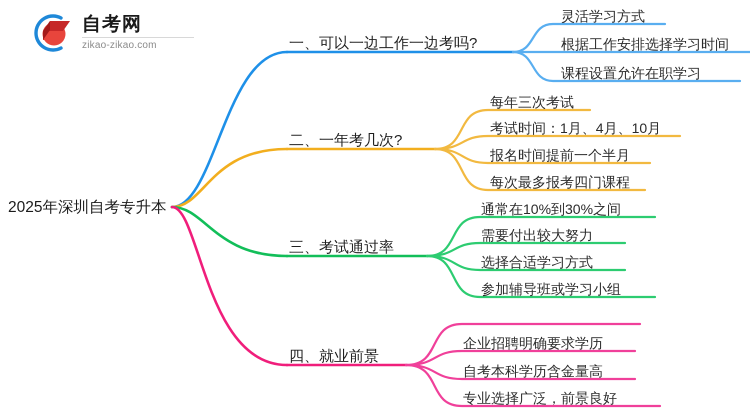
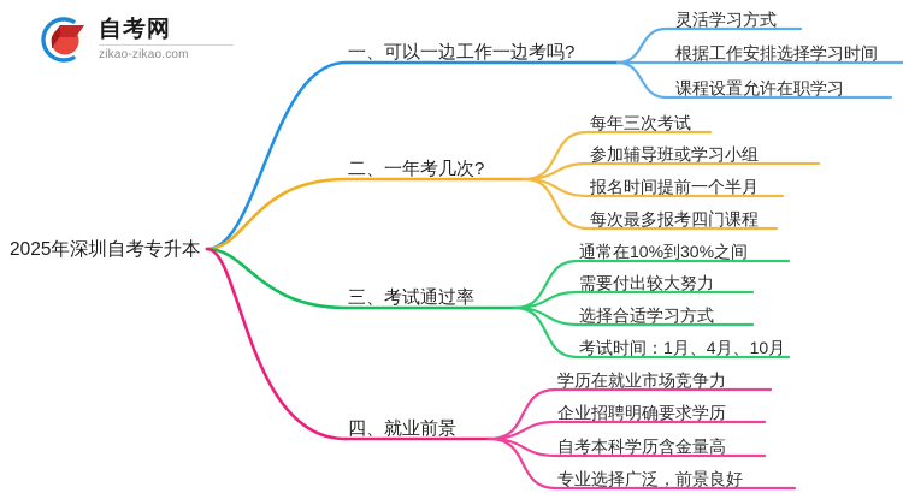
  自考网
  zikao-zikao.com
  2025年深圳自考专升本
  一、可以一边工作一边考吗?
  灵活学习方式
  根据工作安排选择学习时间
  课程设置允许在职学习
  二、一年考几次?
  每年三次考试
- 考试时间：1月、4月、10月
+ 参加辅导班或学习小组
  报名时间提前一个半月
  每次最多报考四门课程
  三、考试通过率
  通常在10%到30%之间
  需要付出较大努力
  选择合适学习方式
- 参加辅导班或学习小组
+ 考试时间：1月、4月、10月
  四、就业前景
+ 学历在就业市场竞争力
  企业招聘明确要求学历
  自考本科学历含金量高
  专业选择广泛，前景良好
